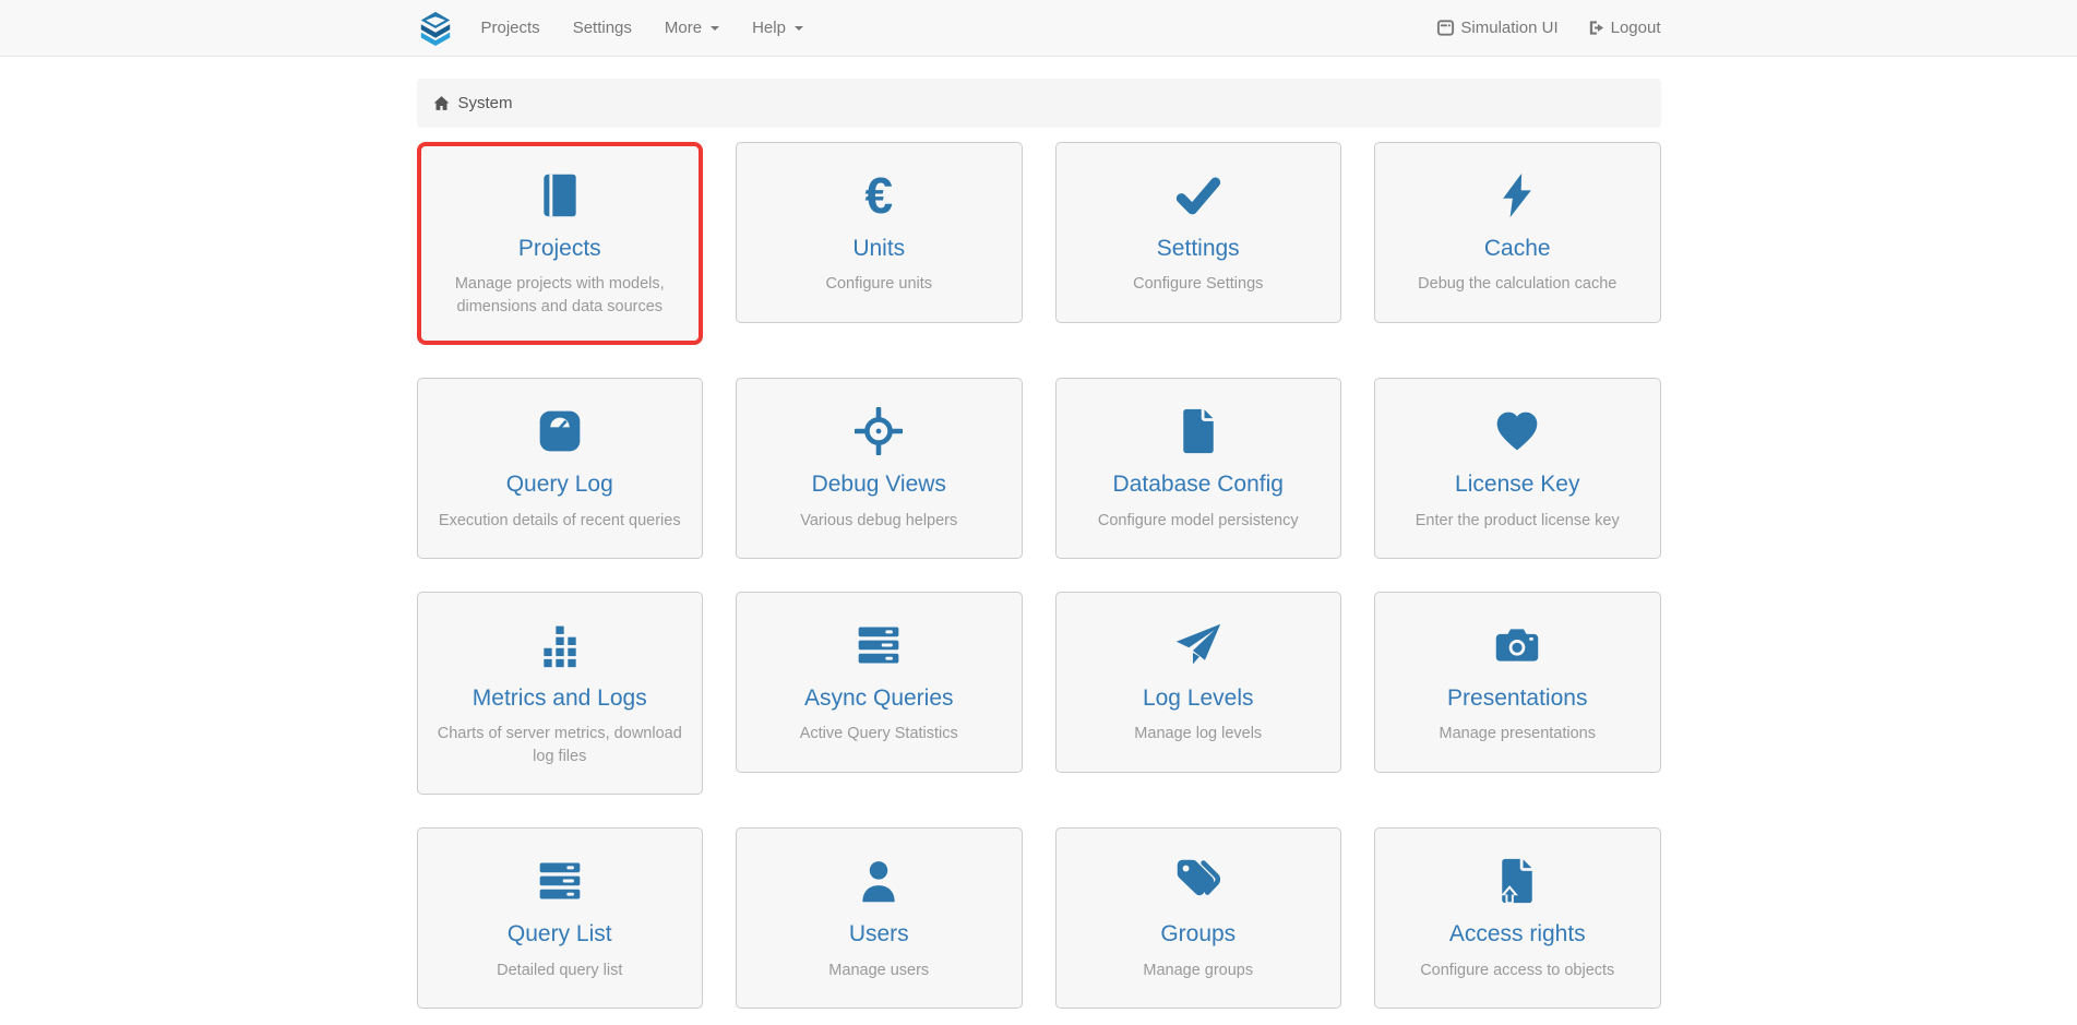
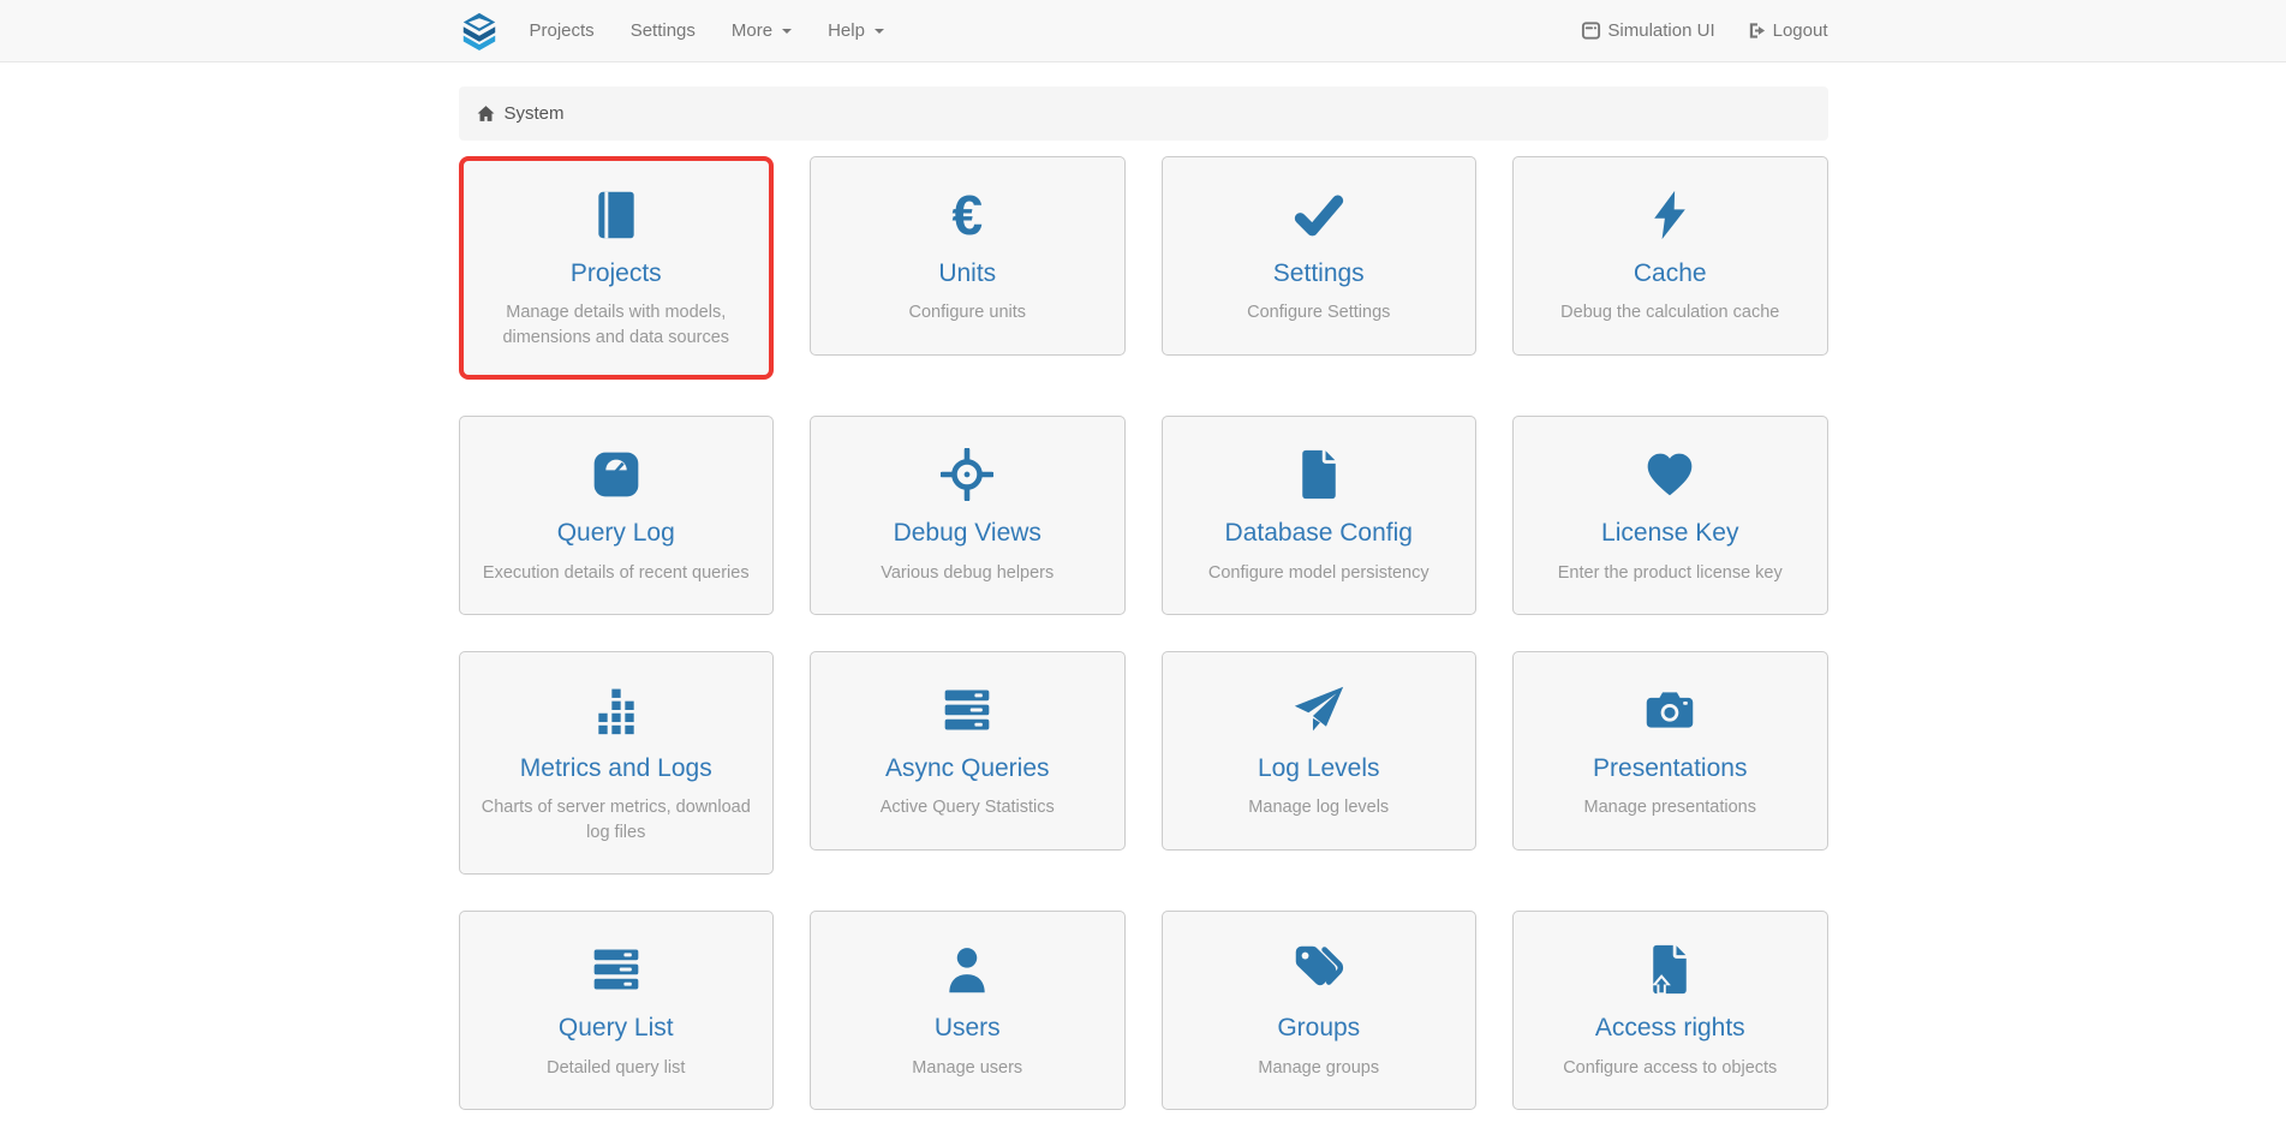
  Projects
  Settings
  More
  Help
  Simulation UI
  Logout
  System
  Projects
- Manage projects with models, dimensions and data sources
+ Manage details with models, dimensions and data sources
  €
  Units
  Configure units
  Settings
  Configure Settings
  Cache
  Debug the calculation cache
  Query Log
  Execution details of recent queries
  Debug Views
  Various debug helpers
  Database Config
  Configure model persistency
  License Key
  Enter the product license key
  Metrics and Logs
  Charts of server metrics, download log files
  Async Queries
  Active Query Statistics
  Log Levels
  Manage log levels
  Presentations
  Manage presentations
  Query List
  Detailed query list
  Users
  Manage users
  Groups
  Manage groups
  Access rights
  Configure access to objects
